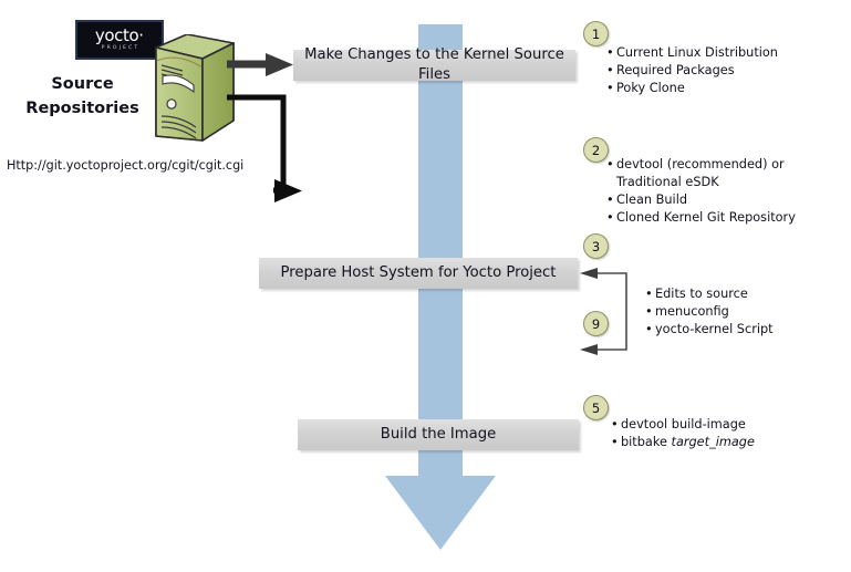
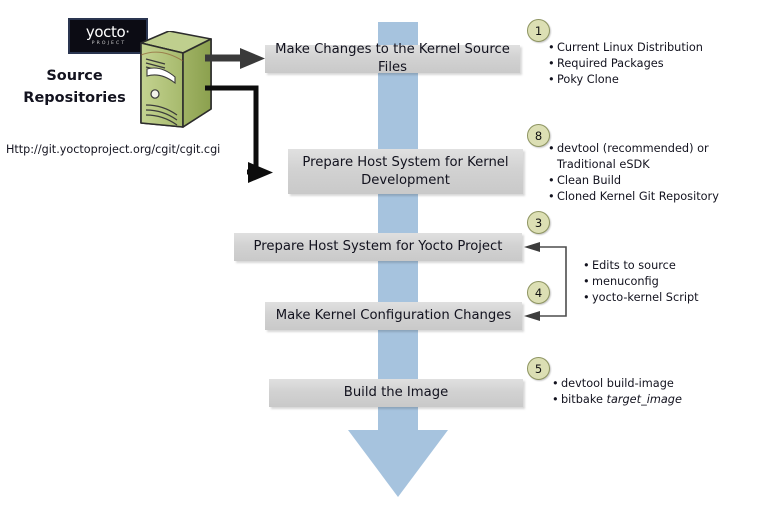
  yocto
  ·
  Source
  Repositories
  Http://git.yoctoproject.org/cgit/cgit.cgi
  Make Changes to the Kernel Source Files
+ Prepare Host System for Kernel Development
  Prepare Host System for Yocto Project
+ Make Kernel Configuration Changes
  Build the Image
  1
- 2
+ 8
  3
- 9
+ 4
  5
  •
  Current Linux Distribution
  •
  Required Packages
  •
  Poky Clone
  •
  devtool (recommended) or Traditional eSDK
  •
  Clean Build
  •
  Cloned Kernel Git Repository
  •
  Edits to source
  •
  menuconfig
  •
  yocto-kernel Script
  •
  devtool build-image
  •
  bitbake target_image
